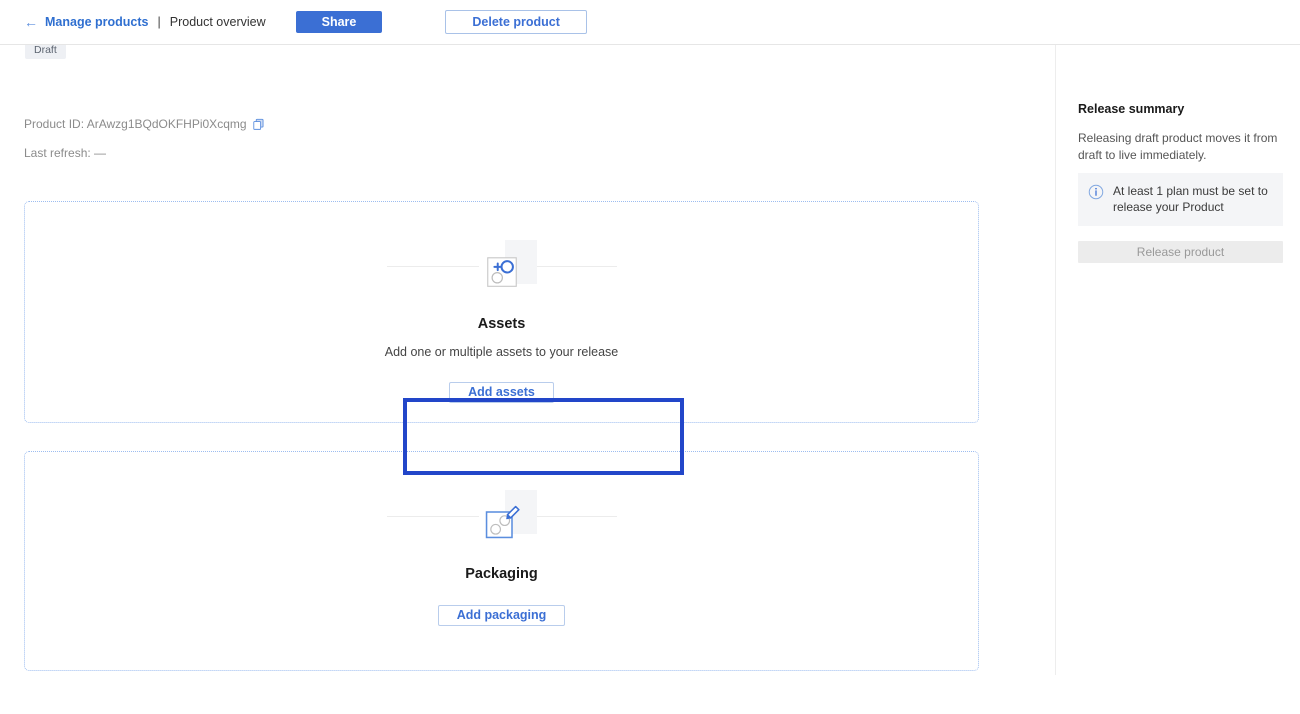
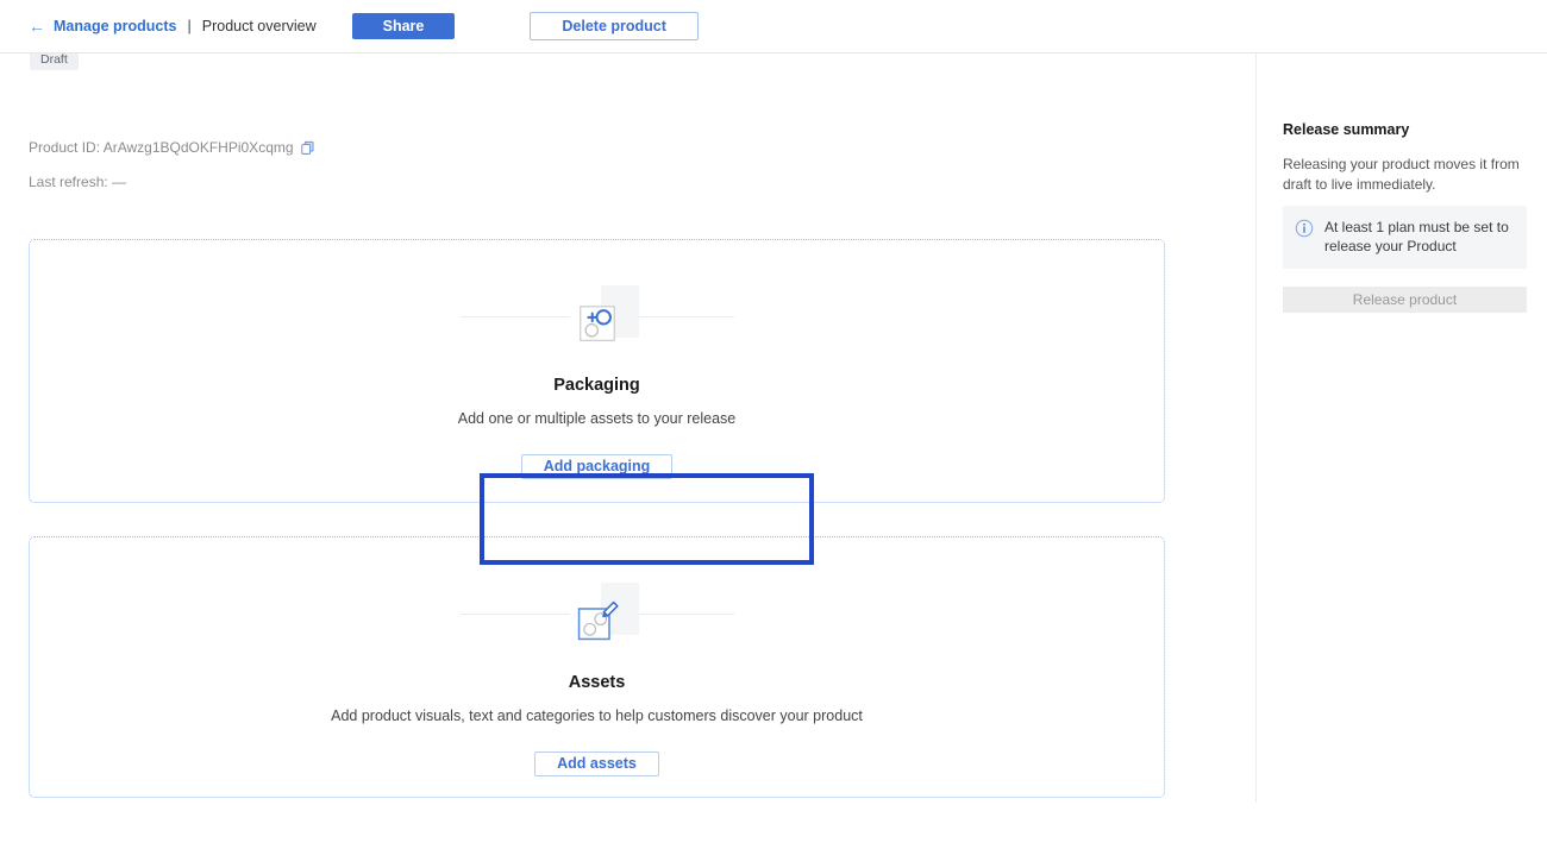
  ←
  Manage products
  |
  Product overview
  Share
  Delete product
  Draft
  Product ID: ArAwzg1BQdOKFHPi0Xcqmg
  Last refresh: —
- Assets
+ Packaging
  Add one or multiple assets to your release
- Add assets
+ Add packaging
- Packaging
+ Assets
+ Add product visuals, text and categories to help customers discover your product
- Add packaging
+ Add assets
  Release summary
- Releasing draft product moves it from draft to live immediately.
+ Releasing your product moves it from draft to live immediately.
  At least 1 plan must be set to release your Product
  Release product
